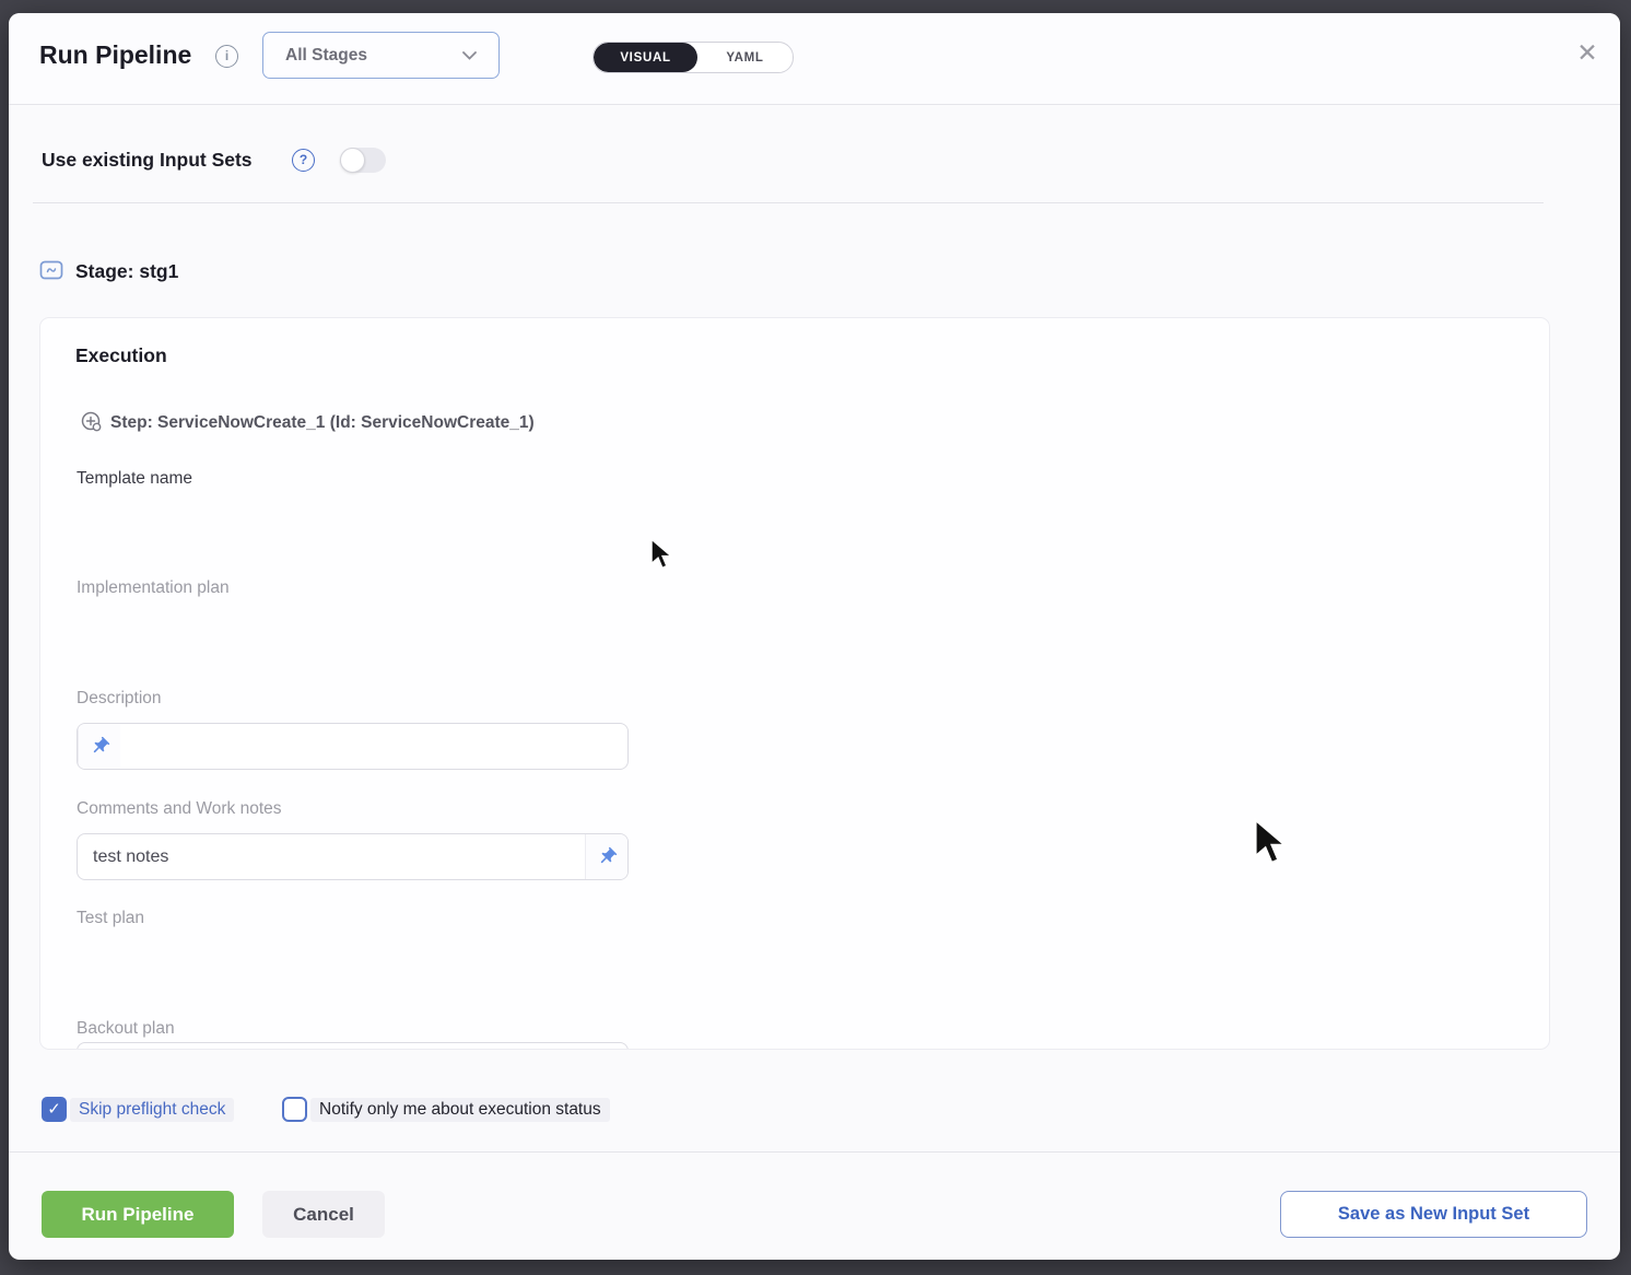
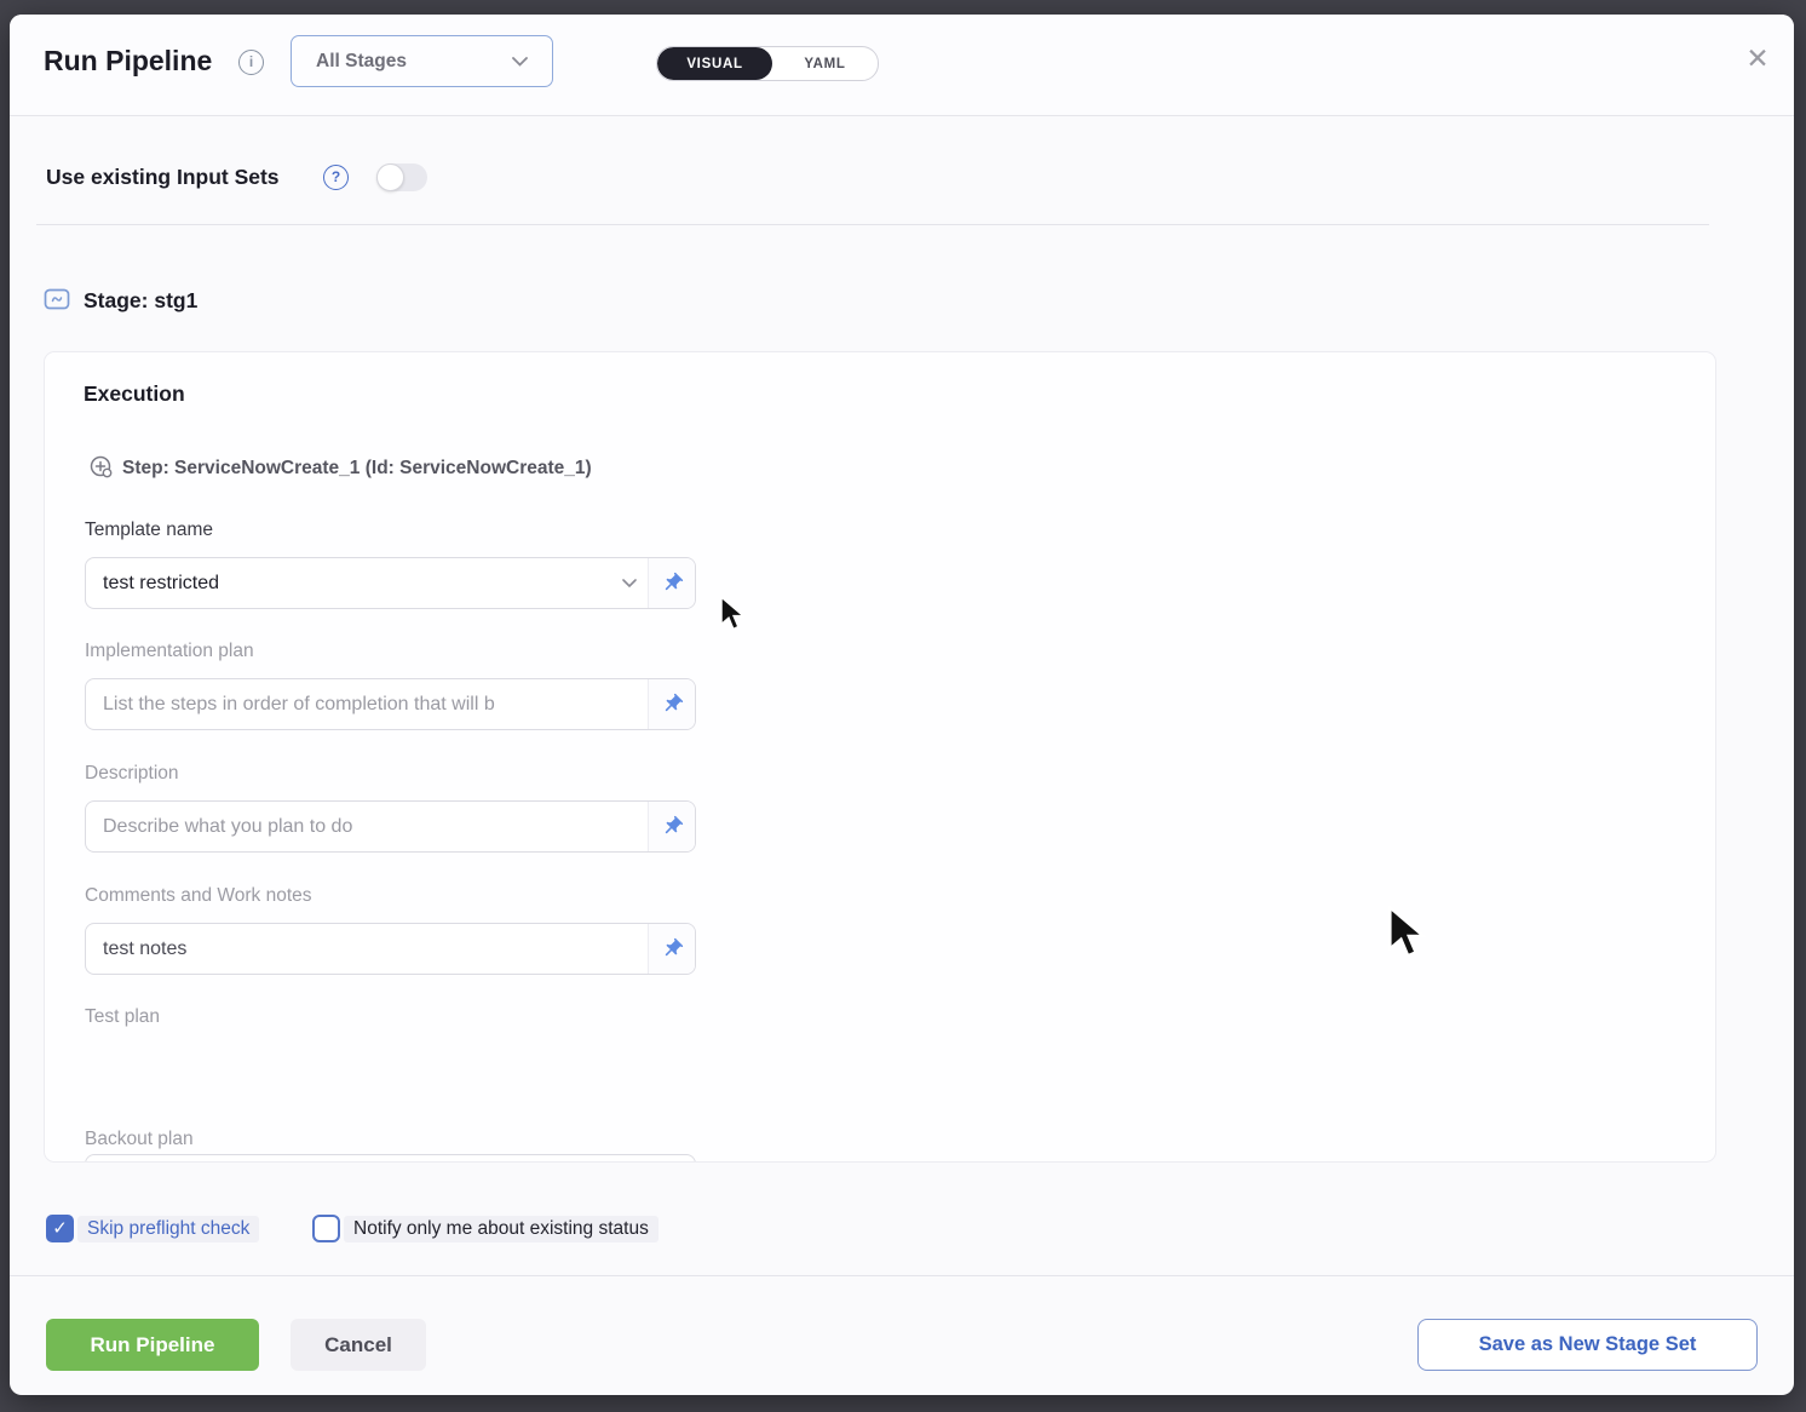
  Run Pipeline
  i
  All Stages
  VISUAL
  YAML
  ✕
  Use existing Input Sets
  ?
  Stage: stg1
  Execution
  Step: ServiceNowCreate_1 (Id: ServiceNowCreate_1)
  Template name
+ test restricted
  Implementation plan
+ List the steps in order of completion that will b
  Description
+ Describe what you plan to do
  Comments and Work notes
  test notes
  Test plan
  Backout plan
  ✓
  Skip preflight check
- Notify only me about execution status
+ Notify only me about existing status
  Run Pipeline
  Cancel
- Save as New Input Set
+ Save as New Stage Set
